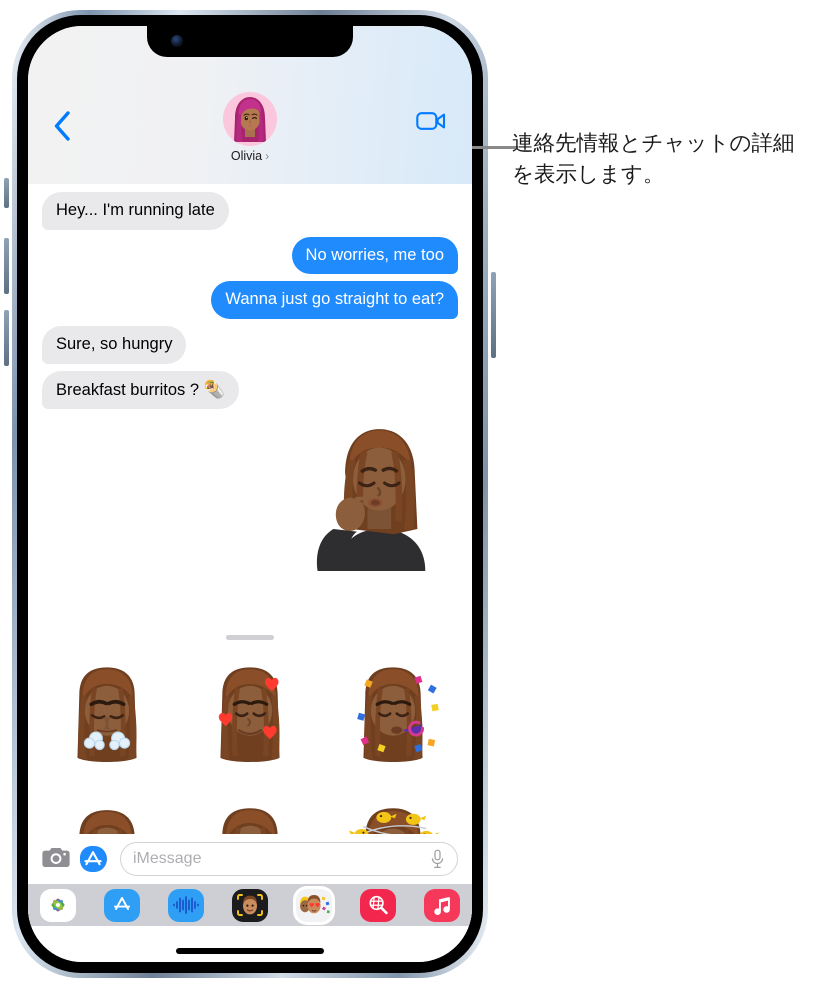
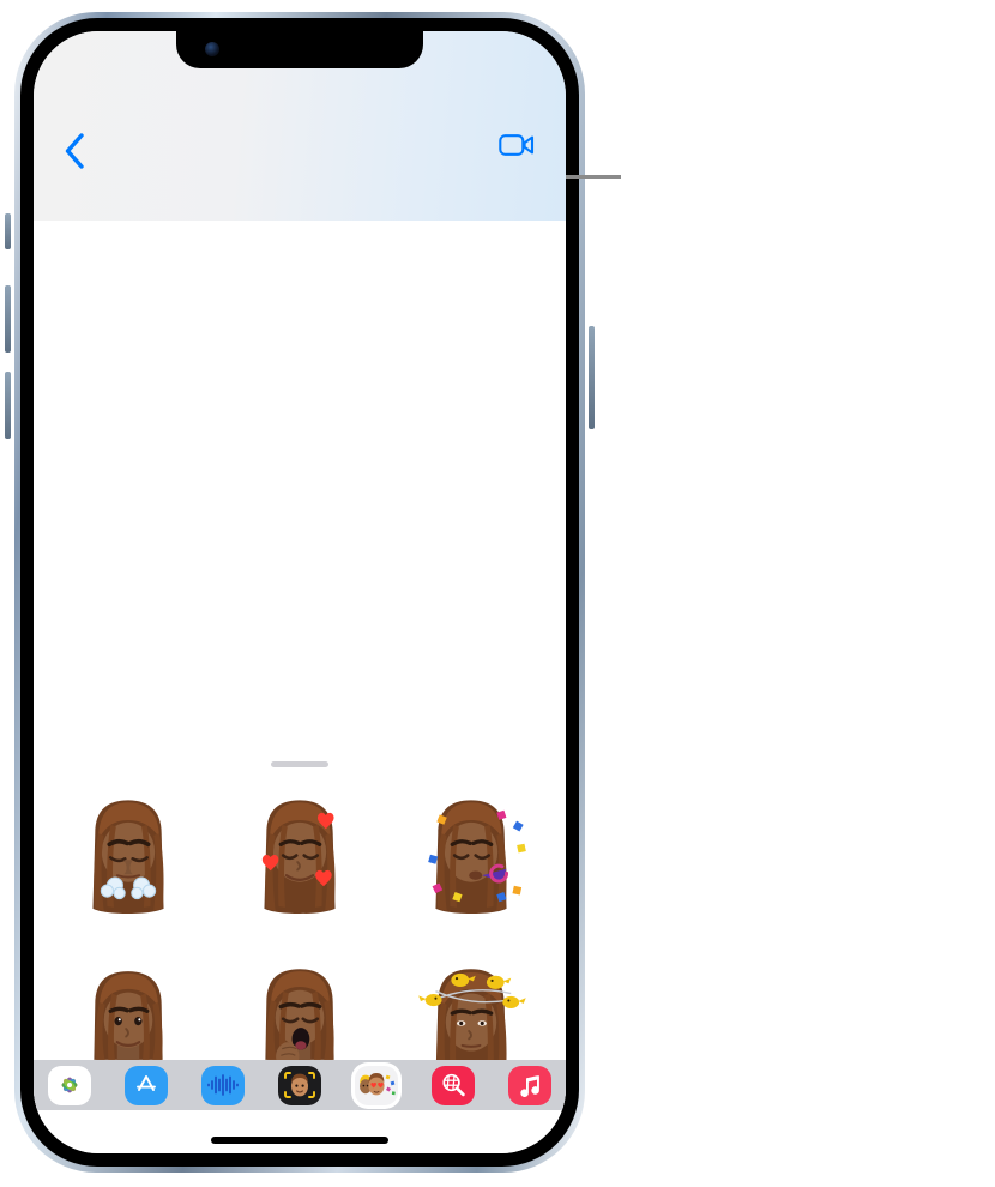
- Olivia
- ›
- Hey... I'm running late
- No worries, me too
- Wanna just go straight to eat?
- Sure, so hungry
- Breakfast burritos ? 🌯
- iMessage
- 連絡先情報とチャットの詳細を表示します。
